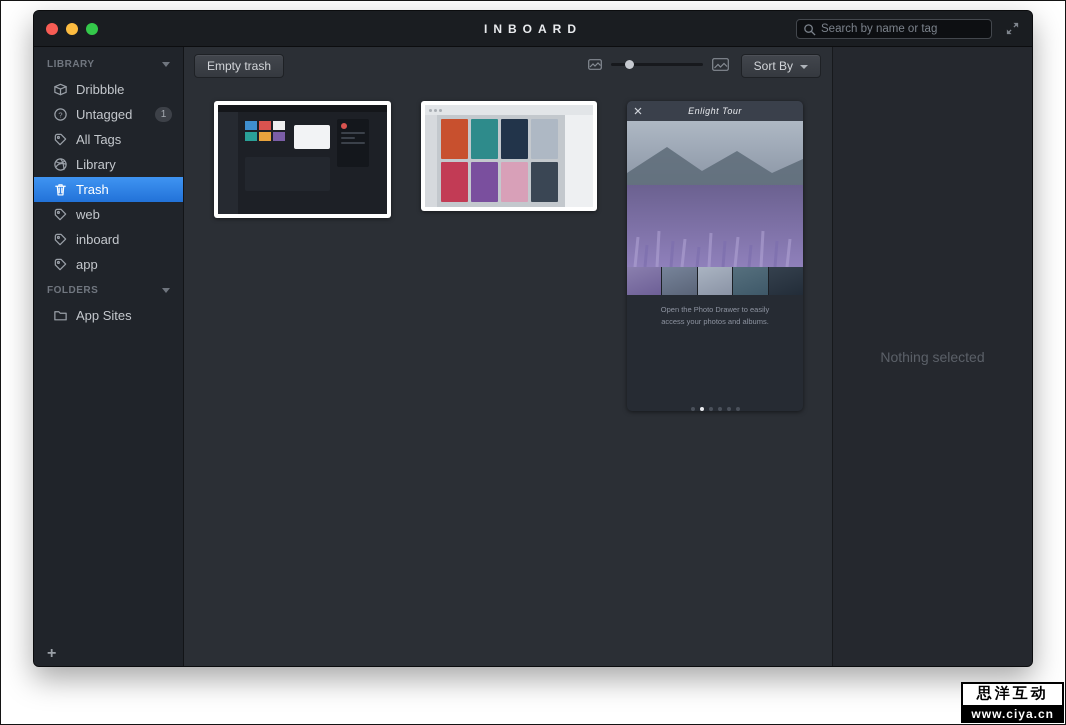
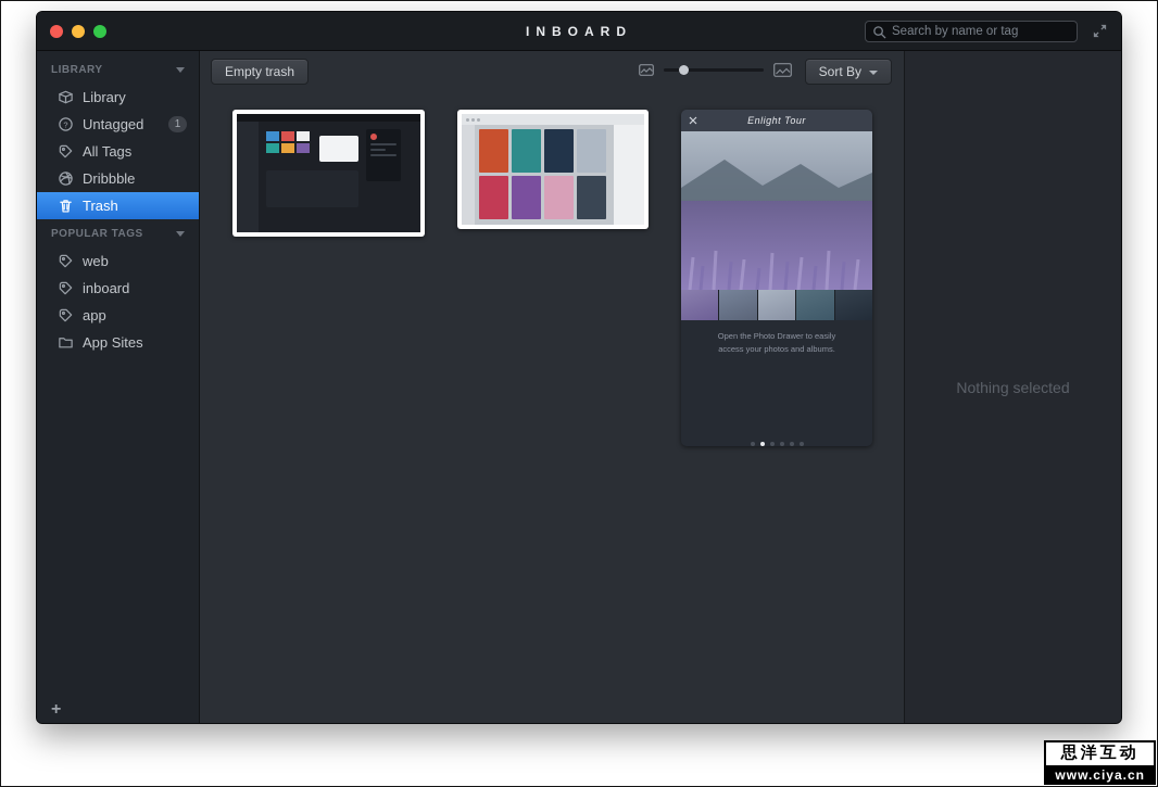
  INBOARD
  Search by name or tag
  LIBRARY
- Dribbble
+ Library
  ?
  Untagged
  1
  All Tags
- Library
+ Dribbble
  Trash
+ POPULAR TAGS
  web
  inboard
  app
- FOLDERS
  App Sites
  +
  Empty trash
  Sort By
  Enlight Tour
  Open the Photo Drawer to easily access your photos and albums.
  Nothing selected
  思洋互动
  www.ciya.cn
